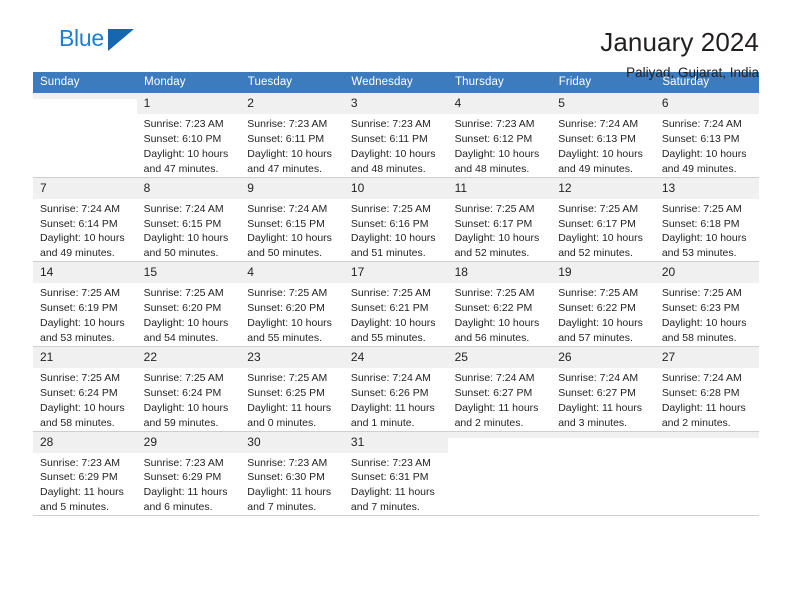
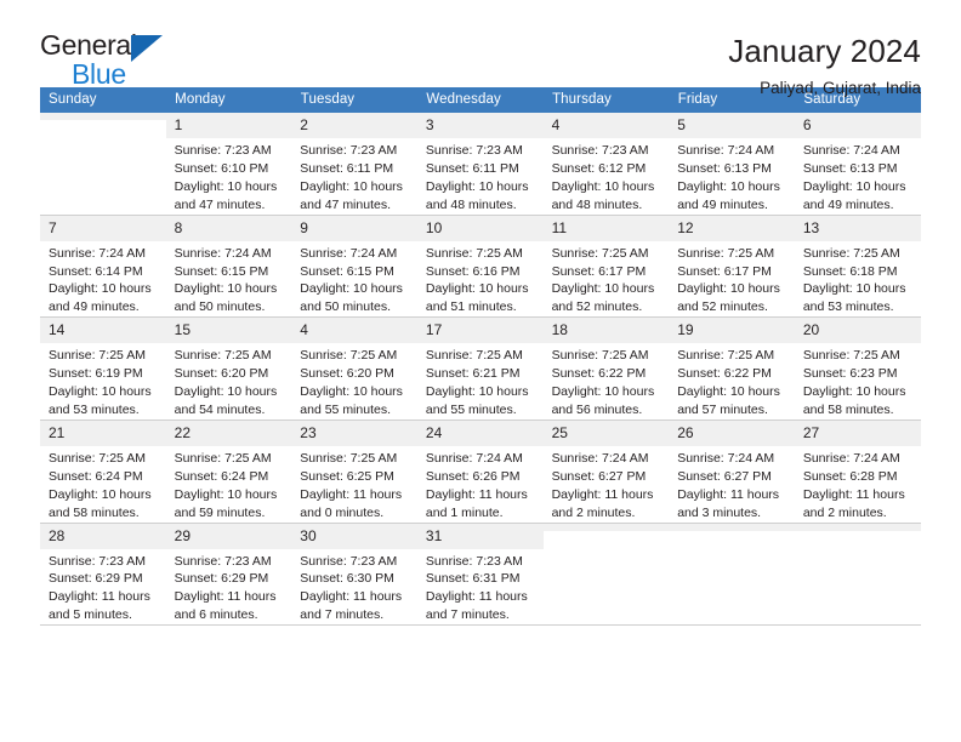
+ General
  Blue
  January 2024
  Paliyad, Gujarat, India
  Sunday	Monday	Tuesday	Wednesday	Thursday	Friday	Saturday
  	1 Sunrise: 7:23 AM Sunset: 6:10 PM Daylight: 10 hours and 47 minutes.	2 Sunrise: 7:23 AM Sunset: 6:11 PM Daylight: 10 hours and 47 minutes.	3 Sunrise: 7:23 AM Sunset: 6:11 PM Daylight: 10 hours and 48 minutes.	4 Sunrise: 7:23 AM Sunset: 6:12 PM Daylight: 10 hours and 48 minutes.	5 Sunrise: 7:24 AM Sunset: 6:13 PM Daylight: 10 hours and 49 minutes.	6 Sunrise: 7:24 AM Sunset: 6:13 PM Daylight: 10 hours and 49 minutes.
  7 Sunrise: 7:24 AM Sunset: 6:14 PM Daylight: 10 hours and 49 minutes.	8 Sunrise: 7:24 AM Sunset: 6:15 PM Daylight: 10 hours and 50 minutes.	9 Sunrise: 7:24 AM Sunset: 6:15 PM Daylight: 10 hours and 50 minutes.	10 Sunrise: 7:25 AM Sunset: 6:16 PM Daylight: 10 hours and 51 minutes.	11 Sunrise: 7:25 AM Sunset: 6:17 PM Daylight: 10 hours and 52 minutes.	12 Sunrise: 7:25 AM Sunset: 6:17 PM Daylight: 10 hours and 52 minutes.	13 Sunrise: 7:25 AM Sunset: 6:18 PM Daylight: 10 hours and 53 minutes.
  14 Sunrise: 7:25 AM Sunset: 6:19 PM Daylight: 10 hours and 53 minutes.	15 Sunrise: 7:25 AM Sunset: 6:20 PM Daylight: 10 hours and 54 minutes.	4 Sunrise: 7:25 AM Sunset: 6:20 PM Daylight: 10 hours and 55 minutes.	17 Sunrise: 7:25 AM Sunset: 6:21 PM Daylight: 10 hours and 55 minutes.	18 Sunrise: 7:25 AM Sunset: 6:22 PM Daylight: 10 hours and 56 minutes.	19 Sunrise: 7:25 AM Sunset: 6:22 PM Daylight: 10 hours and 57 minutes.	20 Sunrise: 7:25 AM Sunset: 6:23 PM Daylight: 10 hours and 58 minutes.
  21 Sunrise: 7:25 AM Sunset: 6:24 PM Daylight: 10 hours and 58 minutes.	22 Sunrise: 7:25 AM Sunset: 6:24 PM Daylight: 10 hours and 59 minutes.	23 Sunrise: 7:25 AM Sunset: 6:25 PM Daylight: 11 hours and 0 minutes.	24 Sunrise: 7:24 AM Sunset: 6:26 PM Daylight: 11 hours and 1 minute.	25 Sunrise: 7:24 AM Sunset: 6:27 PM Daylight: 11 hours and 2 minutes.	26 Sunrise: 7:24 AM Sunset: 6:27 PM Daylight: 11 hours and 3 minutes.	27 Sunrise: 7:24 AM Sunset: 6:28 PM Daylight: 11 hours and 2 minutes.
  28 Sunrise: 7:23 AM Sunset: 6:29 PM Daylight: 11 hours and 5 minutes.	29 Sunrise: 7:23 AM Sunset: 6:29 PM Daylight: 11 hours and 6 minutes.	30 Sunrise: 7:23 AM Sunset: 6:30 PM Daylight: 11 hours and 7 minutes.	31 Sunrise: 7:23 AM Sunset: 6:31 PM Daylight: 11 hours and 7 minutes.
